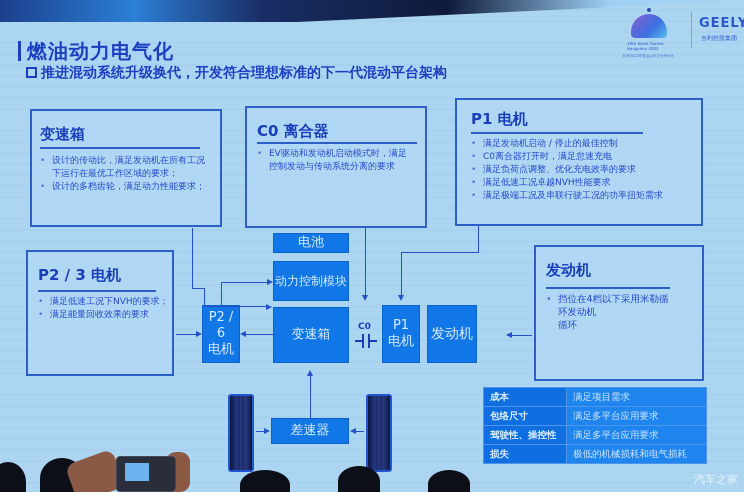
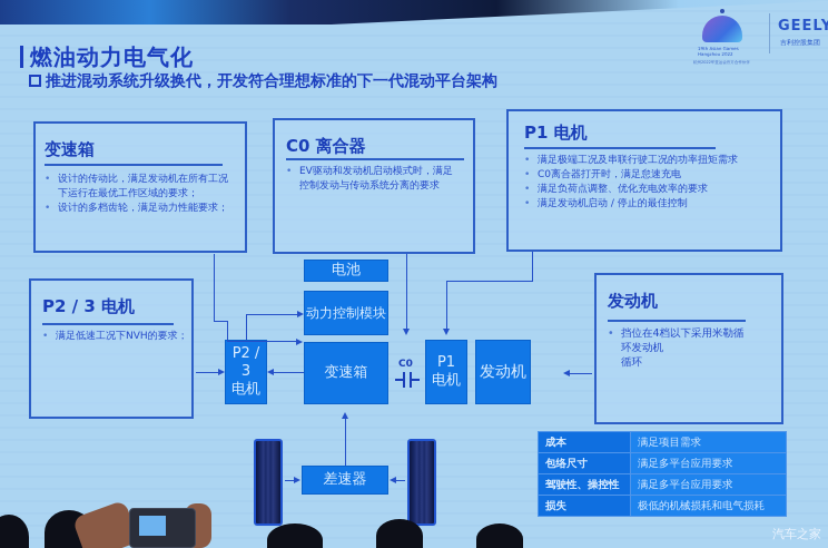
  燃油动力电气化
  推进混动系统升级换代，开发符合理想标准的下一代混动平台架构
  GEELY
  变速箱
  设计的传动比，满足发动机在所有工况
  下运行在最优工作区域的要求；
  设计的多档齿轮，满足动力性能要求；
  C0 离合器
  EV驱动和发动机启动模式时，满足
  控制发动与传动系统分离的要求
  P1 电机
- 满足发动机启动 / 停止的最佳控制
+ 满足极端工况及串联行驶工况的功率扭矩需求
  C0离合器打开时，满足怠速充电
  满足负荷点调整、优化充电效率的要求
- 满足低速工况卓越NVH性能要求
- 满足极端工况及串联行驶工况的功率扭矩需求
+ 满足发动机启动 / 停止的最佳控制
  P2 / 3 电机
  满足低速工况下NVH的要求；
- 满足能量回收效果的要求
  发动机
  挡位在4档以下采用米勒循
  环发动机
  循环
  电池
  动力控制模块
  变速箱
- P2 / 6
+ P2 / 3
  电机
  P1
  电机
  发动机
  差速器
  C0
  成本	满足项目需求
  包络尺寸	满足多平台应用要求
  驾驶性、操控性	满足多平台应用要求
  损失	极低的机械损耗和电气损耗
  汽车之家
